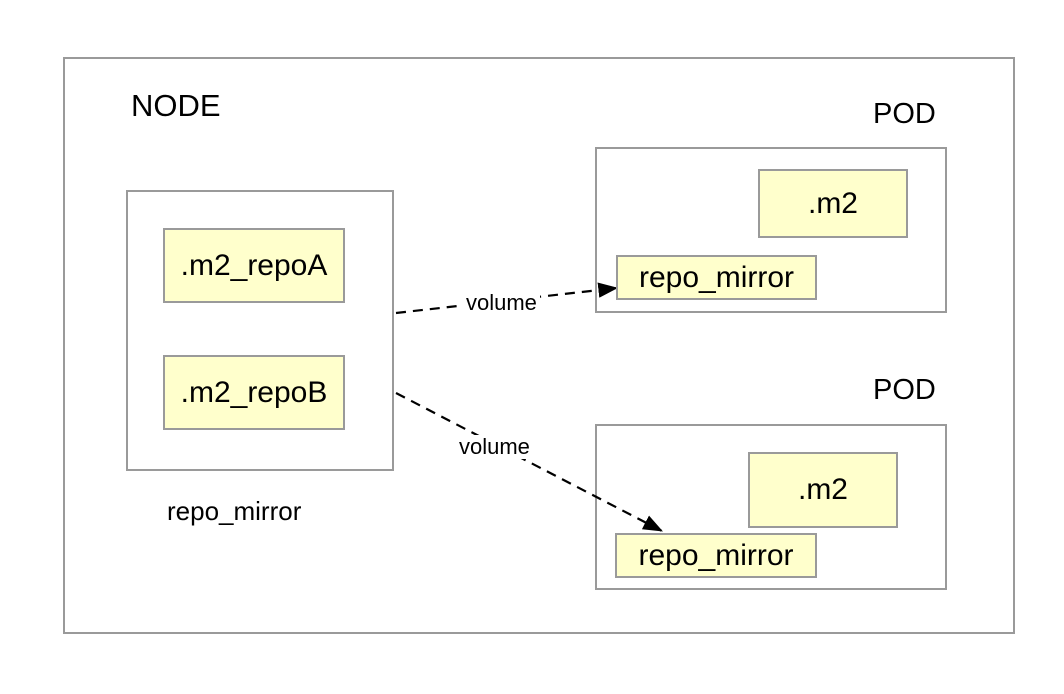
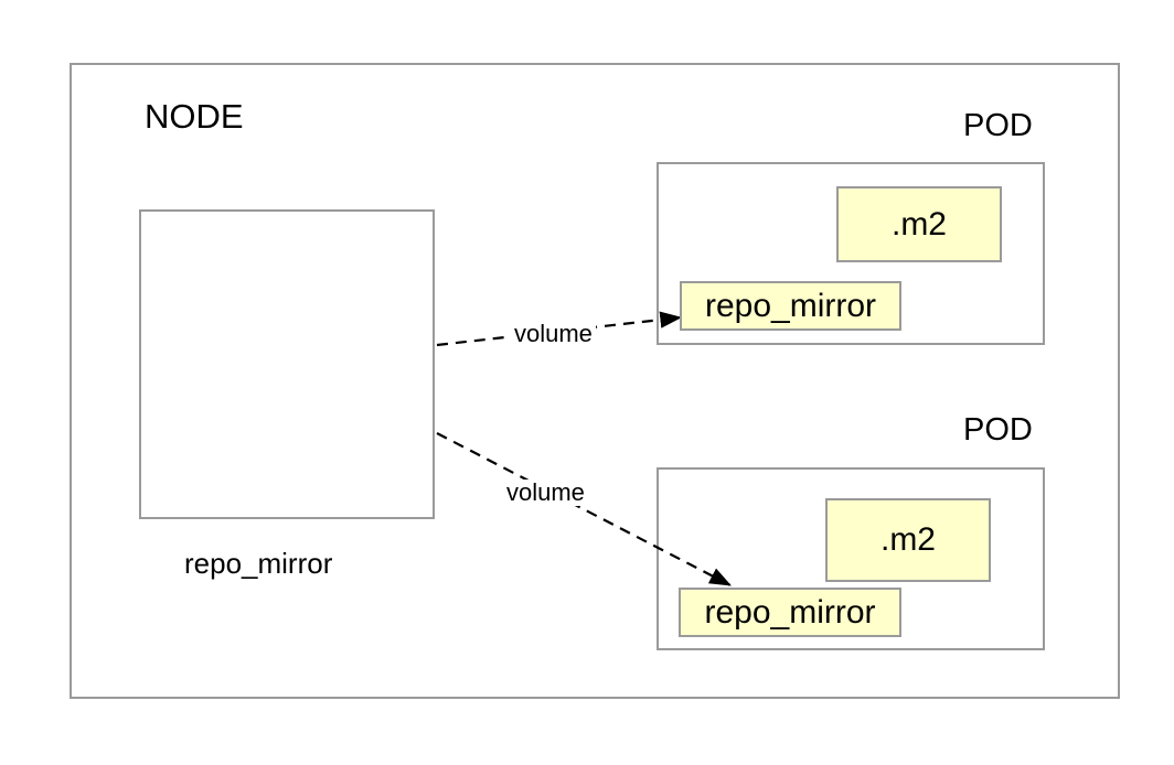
  NODE
- .m2_repoA
- .m2_repoB
  repo_mirror
  POD
  .m2
  repo_mirror
  POD
  .m2
  repo_mirror
  volume
  volume
